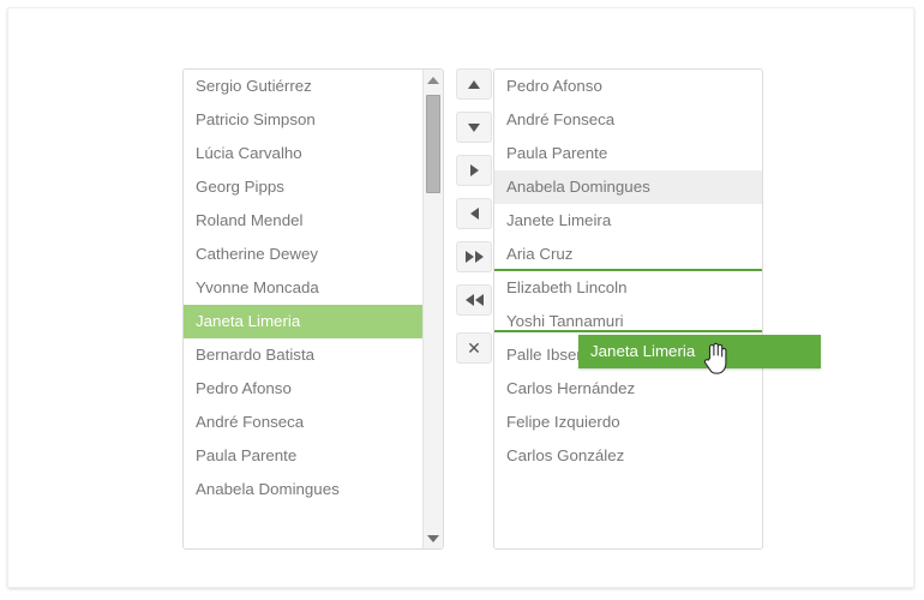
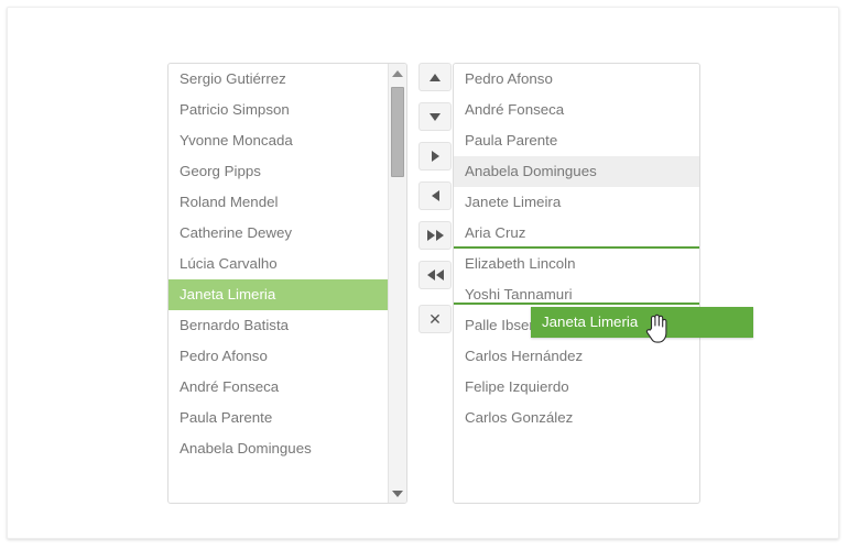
  Sergio Gutiérrez
  Patricio Simpson
- Lúcia Carvalho
+ Yvonne Moncada
  Georg Pipps
  Roland Mendel
  Catherine Dewey
- Yvonne Moncada
+ Lúcia Carvalho
  Janeta Limeria
  Bernardo Batista
  Pedro Afonso
  André Fonseca
  Paula Parente
  Anabela Domingues
  ✕
  Pedro Afonso
  André Fonseca
  Paula Parente
  Anabela Domingues
  Janete Limeira
  Aria Cruz
  Elizabeth Lincoln
  Yoshi Tannamuri
  Palle Ibse
  Carlos Hernández
  Felipe Izquierdo
  Carlos González
  Janeta Limeria
